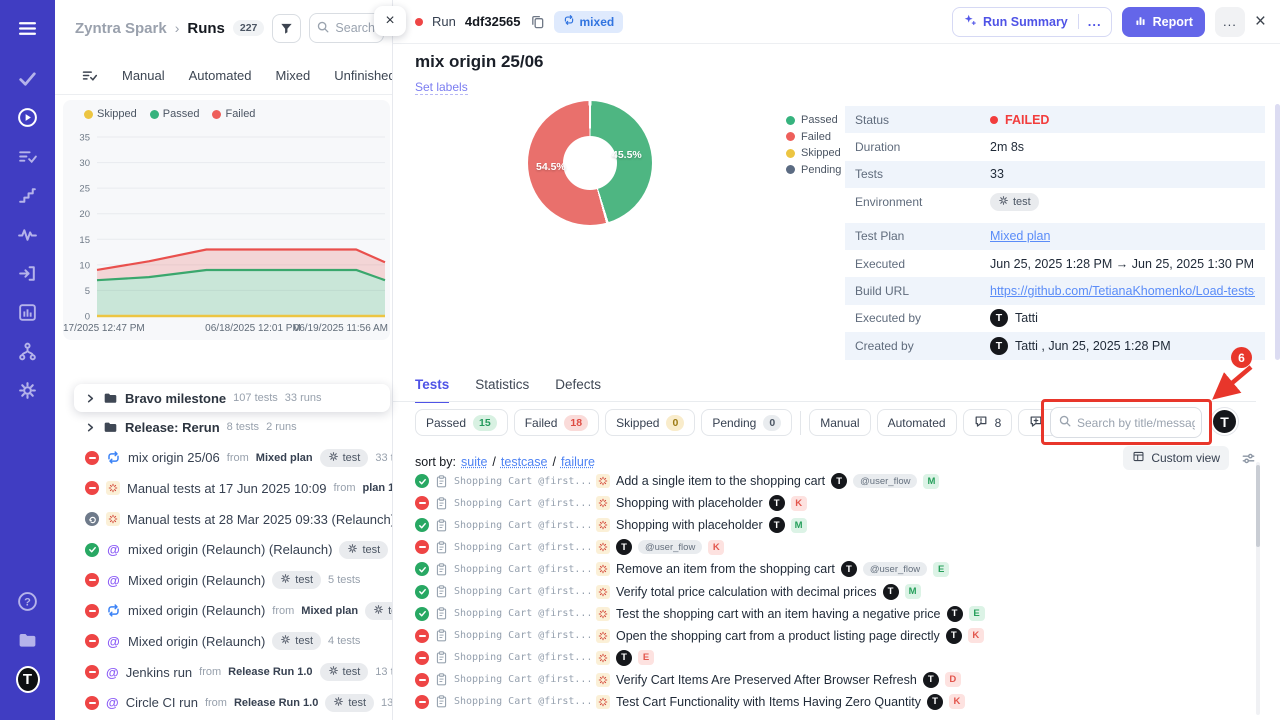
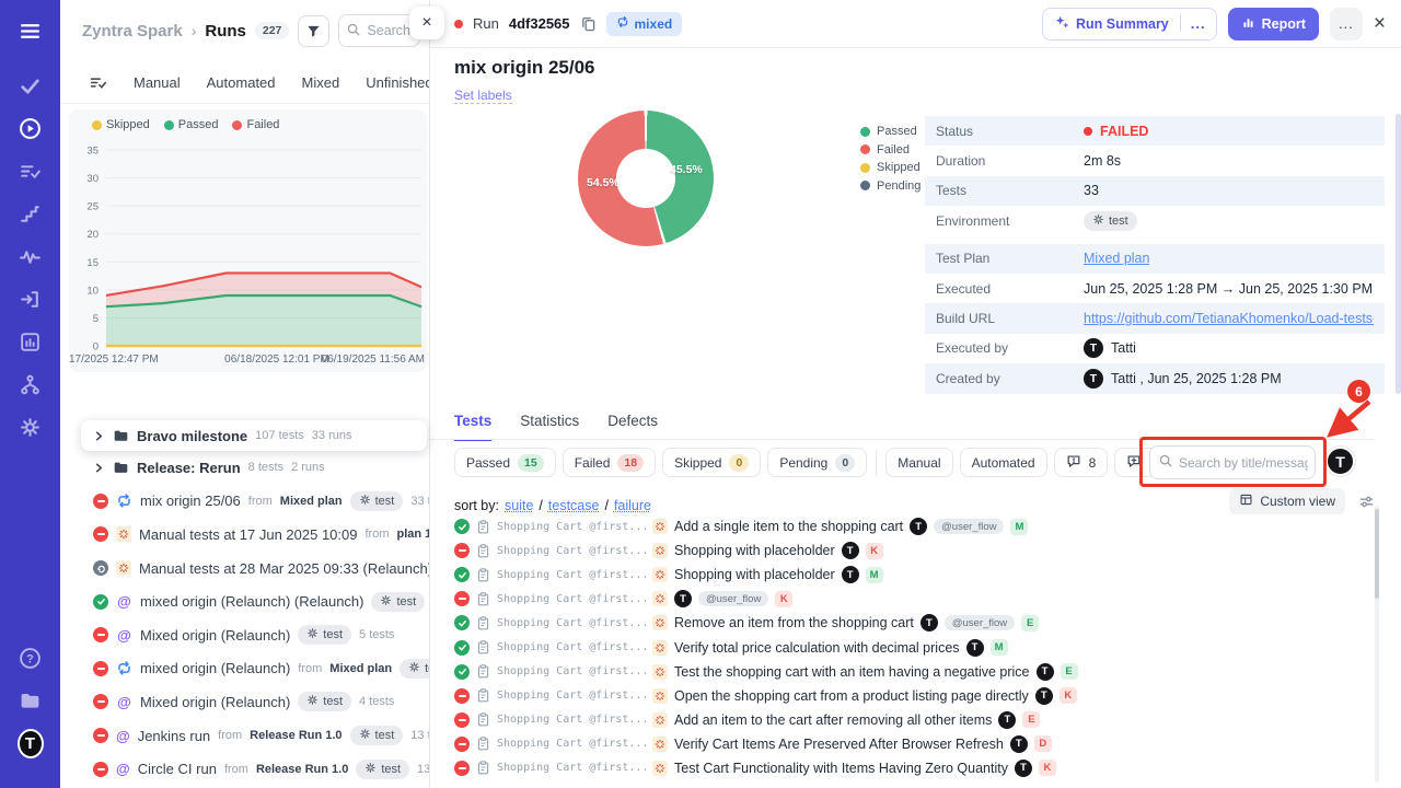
  ?
  T
  Zyntra Spark
  ›
  Runs
  227
  Search
  ×
  Manual
  Automated
  Mixed
  Unfinishe
  Skipped
  Passed
  Failed
  35
  30
  25
  20
  15
  10
  5
  0
  17/2025 12:47 PM
  06/18/2025 12:01 PM
  06/19/2025 11:56 AM
  Bravo milestone
  107 tests
  33 runs
  Release: Rerun
  8 tests
  2 runs
  mix origin 25/06
  from
  Mixed plan
  test
  Manual tests at 17 Jun 2025 10:09
  from
  plan 1
  Manual tests at 28 Mar 2025 09:33 (Relaunch
  @
  mixed origin (Relaunch) (Relaunch)
  test
  @
  Mixed origin (Relaunch)
  test
  5 tests
  mixed origin (Relaunch)
  from
  Mixed plan
  @
  Mixed origin (Relaunch)
  test
  4 tests
  @
  Jenkins run
  from
  Release Run 1.0
  test
  @
  Circle CI run
  from
  Release Run 1.0
  test
  Run
  4df32565
  mixed
  Run Summary
  ...
  Report
  ...
  ×
  mix origin 25/06
  Set labels
  45.5%
  54.5%
  Passed
  Failed
  Skipped
  Pending
  Status
  FAILED
  Duration
  2m 8s
  Tests
  33
  Environment
  test
  Test Plan
  Mixed plan
  Executed
  Jun 25, 2025 1:28 PM → Jun 25, 2025 1:30 PM
  Build URL
  https://github.com/TetianaKhomenko/Load-tests
  Executed by
  T
  Tatti
  Created by
  T
  Tatti , Jun 25, 2025 1:28 PM
  Tests
  Statistics
  Defects
  Passed
  15
  Failed
  18
  Skipped
  0
  Pending
  0
  Manual
  Automated
  8
  Search by title/messa
  T
  sort by:
  suite
  /
  testcase
  /
  failure
  Custom view
  Shopping Cart @first...
  Add a single item to the shopping cart
  T
  @user_flow
  M
  Shopping Cart @first...
  Shopping with placeholder
  T
  K
  Shopping Cart @first...
  Shopping with placeholder
  T
  M
  Shopping Cart @first...
  T
  @user_flow
  K
  Shopping Cart @first...
  Remove an item from the shopping cart
  T
  @user_flow
  E
  Shopping Cart @first...
  Verify total price calculation with decimal prices
  T
  M
  Shopping Cart @first...
  Test the shopping cart with an item having a negative price
  T
  E
  Shopping Cart @first...
  Open the shopping cart from a product listing page directly
  T
  K
  Shopping Cart @first...
+ Add an item to the cart after removing all other items
  T
  E
  Shopping Cart @first...
  Verify Cart Items Are Preserved After Browser Refresh
  T
  D
  Shopping Cart @first...
  Test Cart Functionality with Items Having Zero Quantity
  T
  K
  6
